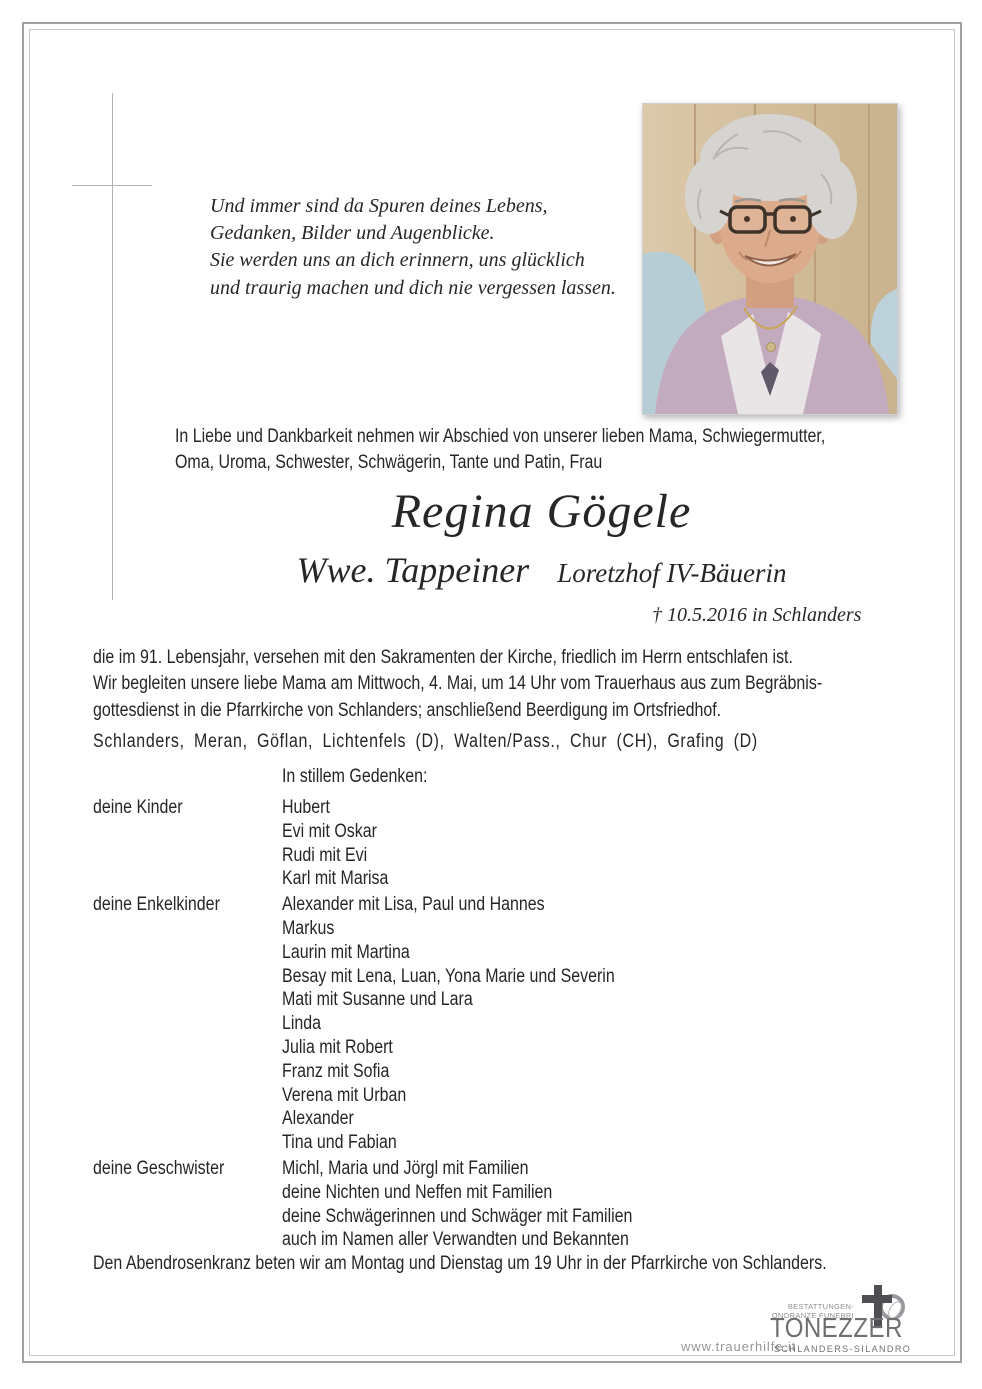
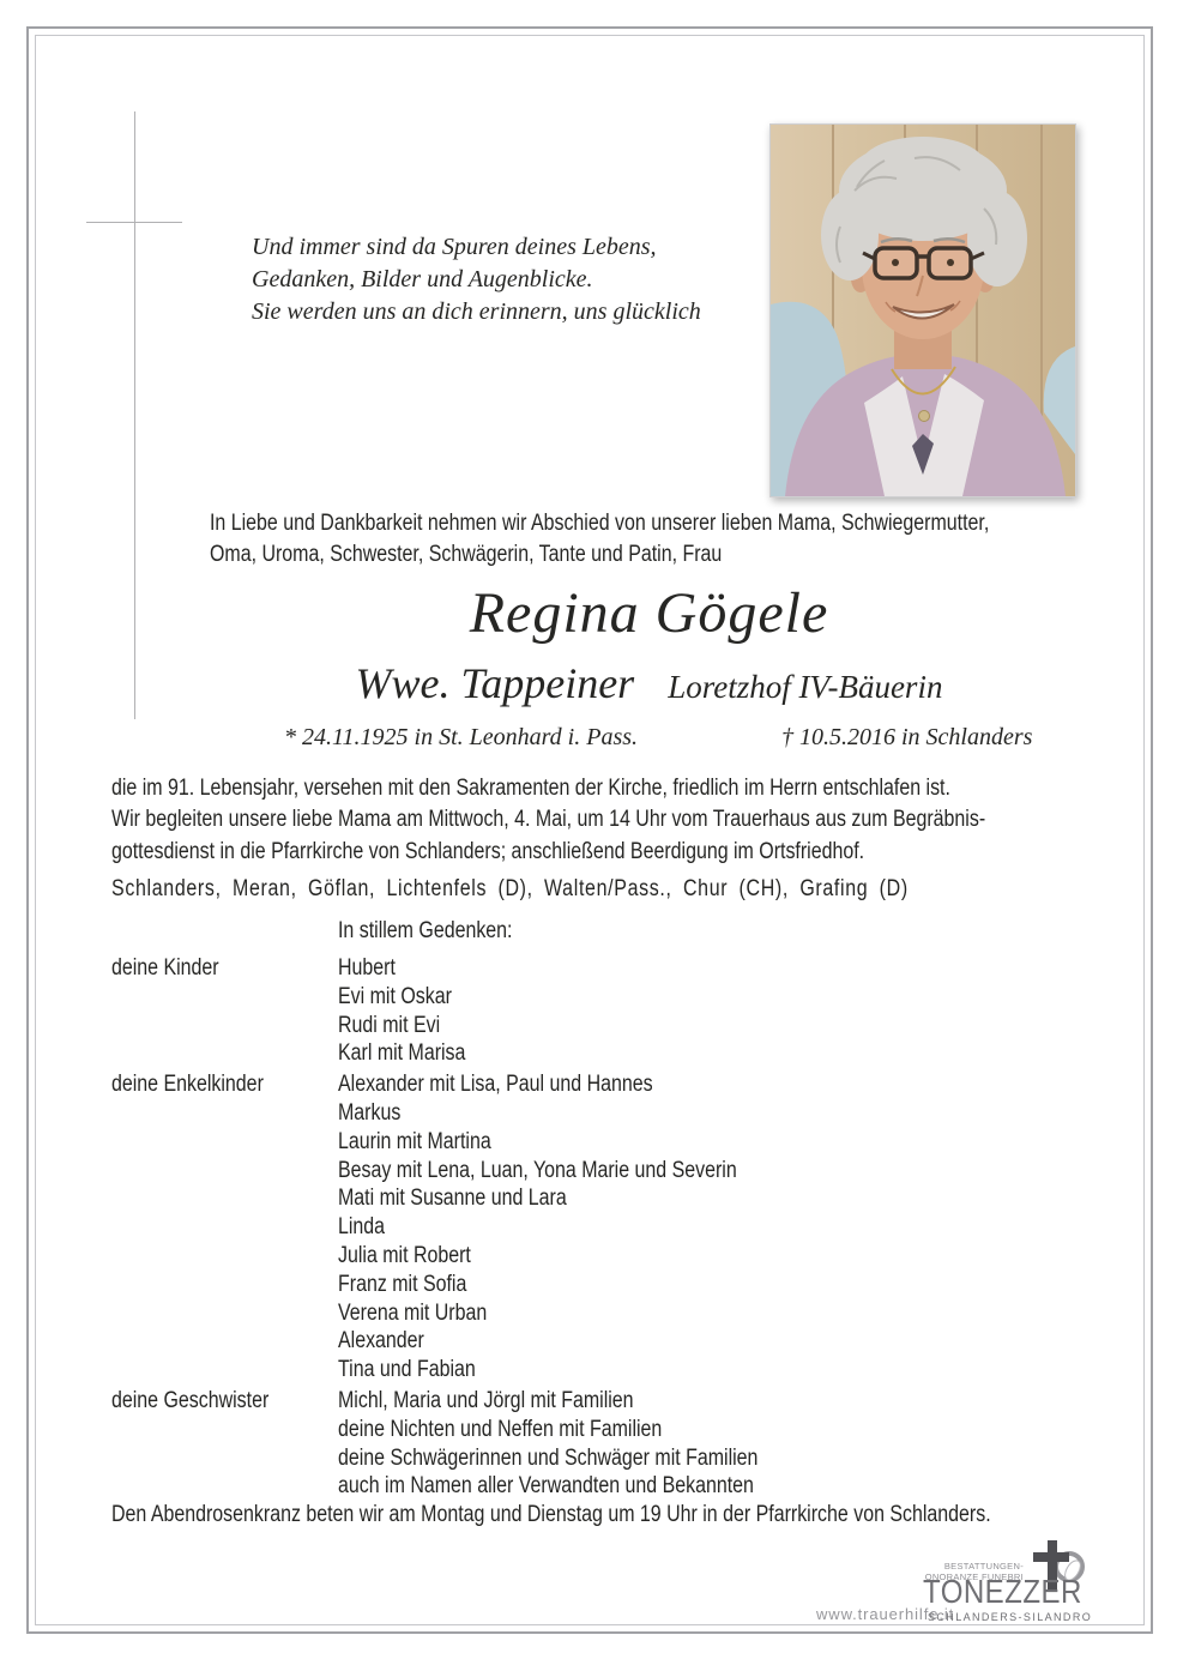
  Und immer sind da Spuren deines Lebens,
  Gedanken, Bilder und Augenblicke.
  Sie werden uns an dich erinnern, uns glücklich
- und traurig machen und dich nie vergessen lassen.
  In Liebe und Dankbarkeit nehmen wir Abschied von unserer lieben Mama, Schwiegermutter,
  Oma, Uroma, Schwester, Schwägerin, Tante und Patin, Frau
  Regina Gögele
  Wwe. Tappeiner
  Loretzhof IV-Bäuerin
+ * 24.11.1925 in St. Leonhard i. Pass.
  † 10.5.2016 in Schlanders
  die im 91. Lebensjahr, versehen mit den Sakramenten der Kirche, friedlich im Herrn entschlafen ist.
  Wir begleiten unsere liebe Mama am Mittwoch, 4. Mai, um 14 Uhr vom Trauerhaus aus zum Begräbnis-
  gottesdienst in die Pfarrkirche von Schlanders; anschließend Beerdigung im Ortsfriedhof.
  Schlanders, Meran, Göflan, Lichtenfels (D), Walten/Pass., Chur (CH), Grafing (D)
  In stillem Gedenken:
  deine Kinder
  Hubert
  Evi mit Oskar
  Rudi mit Evi
  Karl mit Marisa
  deine Enkelkinder
  Alexander mit Lisa, Paul und Hannes
  Markus
  Laurin mit Martina
  Besay mit Lena, Luan, Yona Marie und Severin
  Mati mit Susanne und Lara
  Linda
  Julia mit Robert
  Franz mit Sofia
  Verena mit Urban
  Alexander
  Tina und Fabian
  deine Geschwister
  Michl, Maria und Jörgl mit Familien
  deine Nichten und Neffen mit Familien
  deine Schwägerinnen und Schwäger mit Familien
  auch im Namen aller Verwandten und Bekannten
  Den Abendrosenkranz beten wir am Montag und Dienstag um 19 Uhr in der Pfarrkirche von Schlanders.
  www.trauerhilfe.it
  BESTATTUNGEN-
  ONORANZE FUNEBRI
  TONEZZER
  SCHLANDERS-SILANDRO
